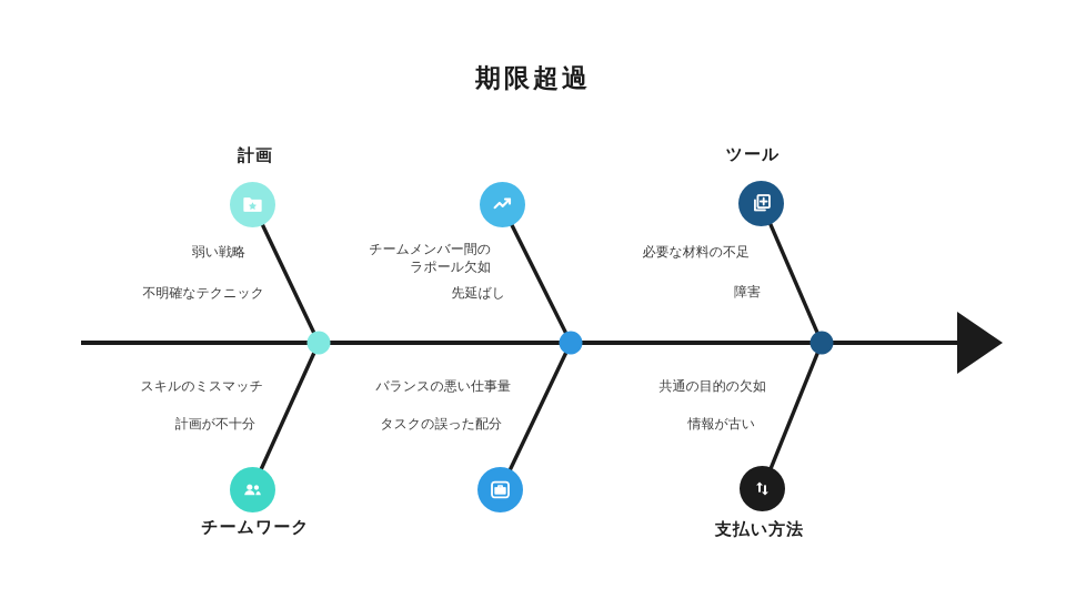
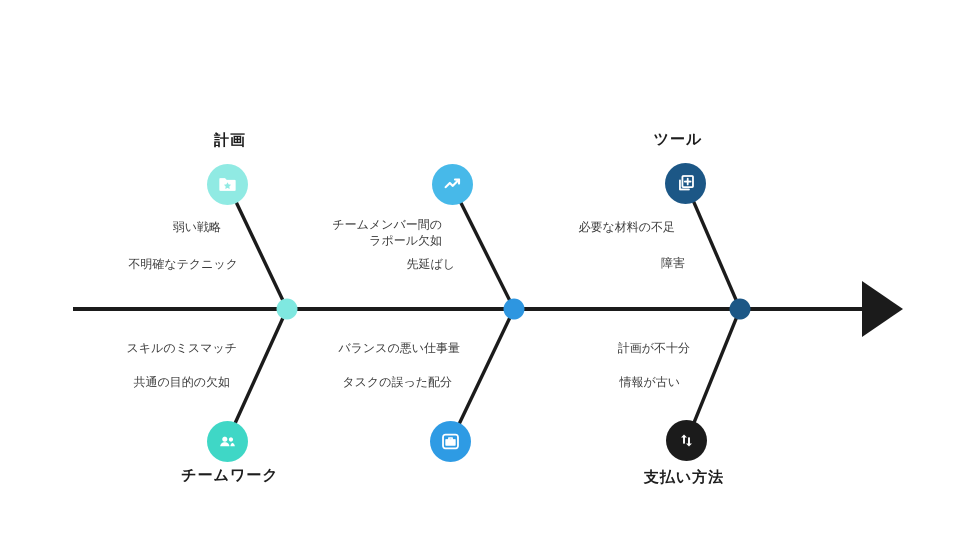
- 期限超過
  計画
  ツール
  チームワーク
  支払い方法
  弱い戦略
  不明確なテクニック
  チームメンバー間の
  ラポール欠如
  先延ばし
  必要な材料の不足
  障害
  スキルのミスマッチ
- 計画が不十分
+ 共通の目的の欠如
  バランスの悪い仕事量
  タスクの誤った配分
- 共通の目的の欠如
+ 計画が不十分
  情報が古い
